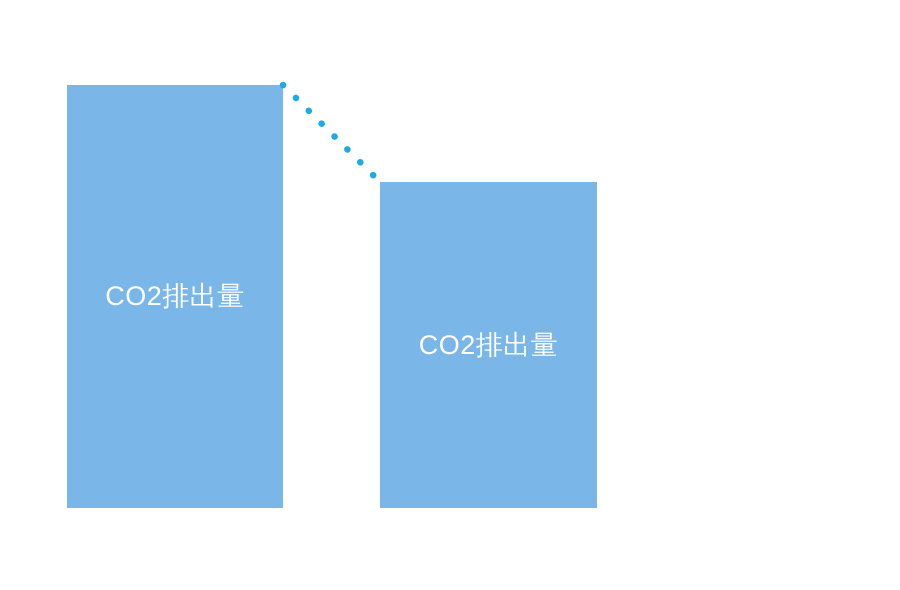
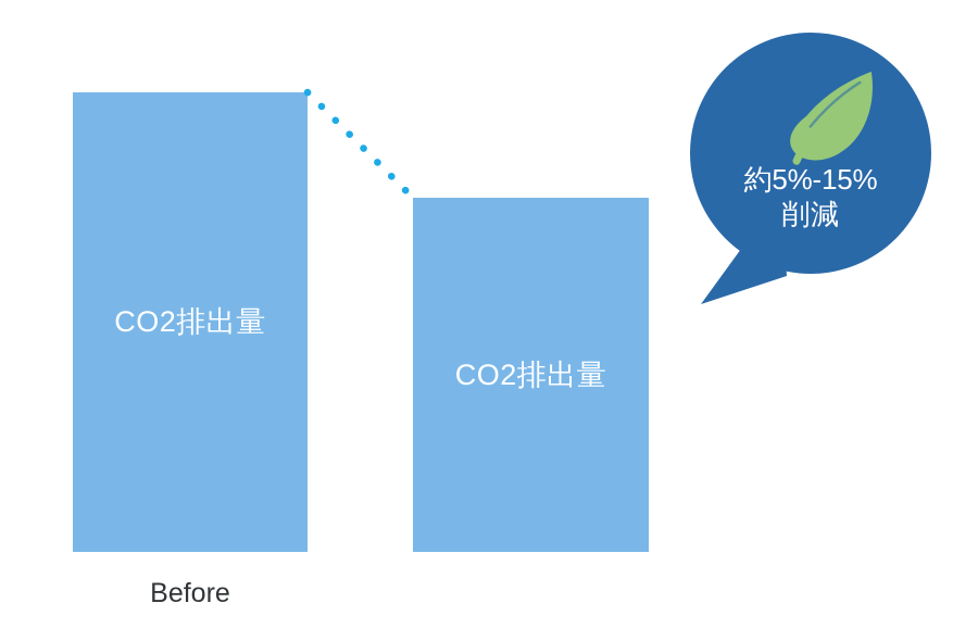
  CO2排出量
  CO2排出量
+ Before
+ 約5%-15%
+ 削減
